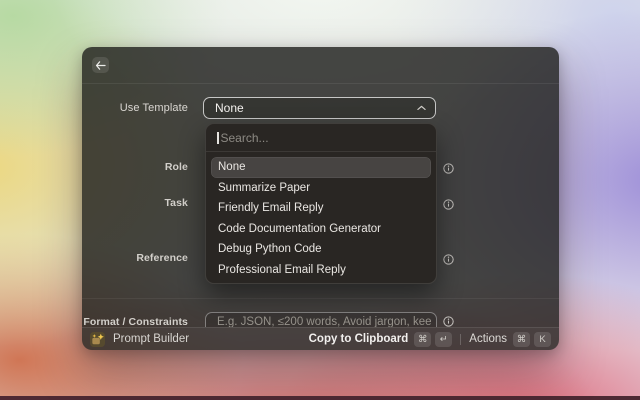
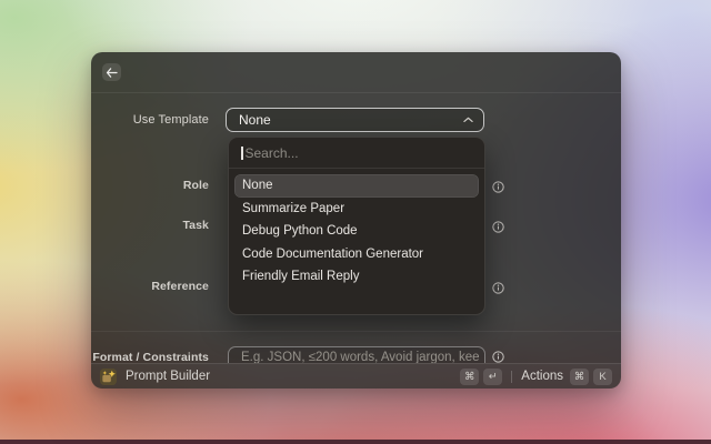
  Use Template
  None
  Role
  Task
  Reference
  Format / Constraints
  E.g. JSON, ≤200 words, Avoid jargon, kee
  Search...
  None
  Summarize Paper
- Friendly Email Reply
+ Debug Python Code
  Code Documentation Generator
- Debug Python Code
+ Friendly Email Reply
- Professional Email Reply
  Prompt Builder
- Copy to Clipboard
  ⌘
  ↵
  Actions
  ⌘
  K
